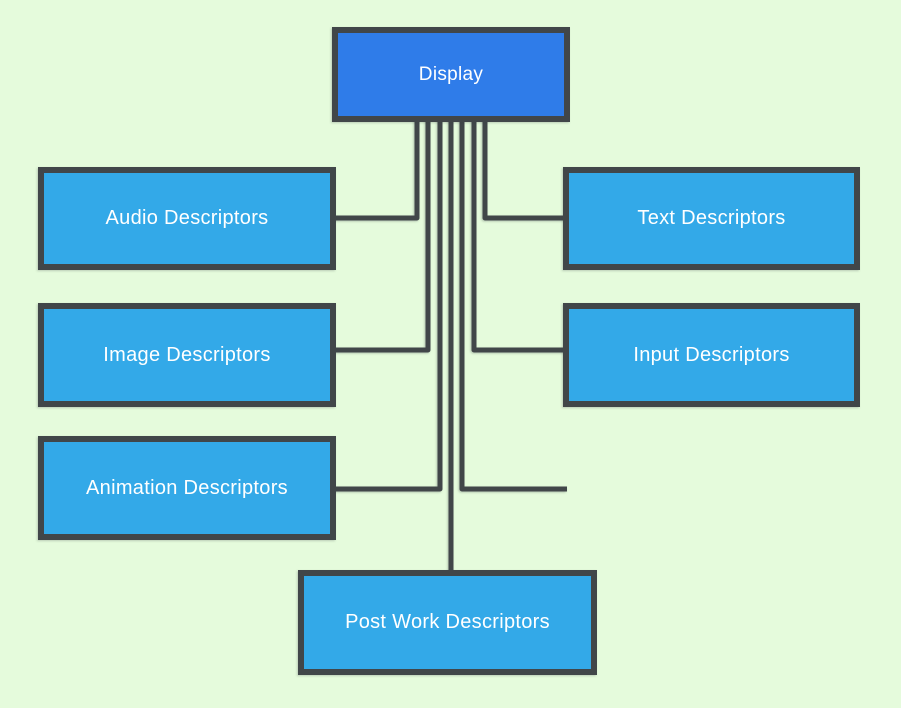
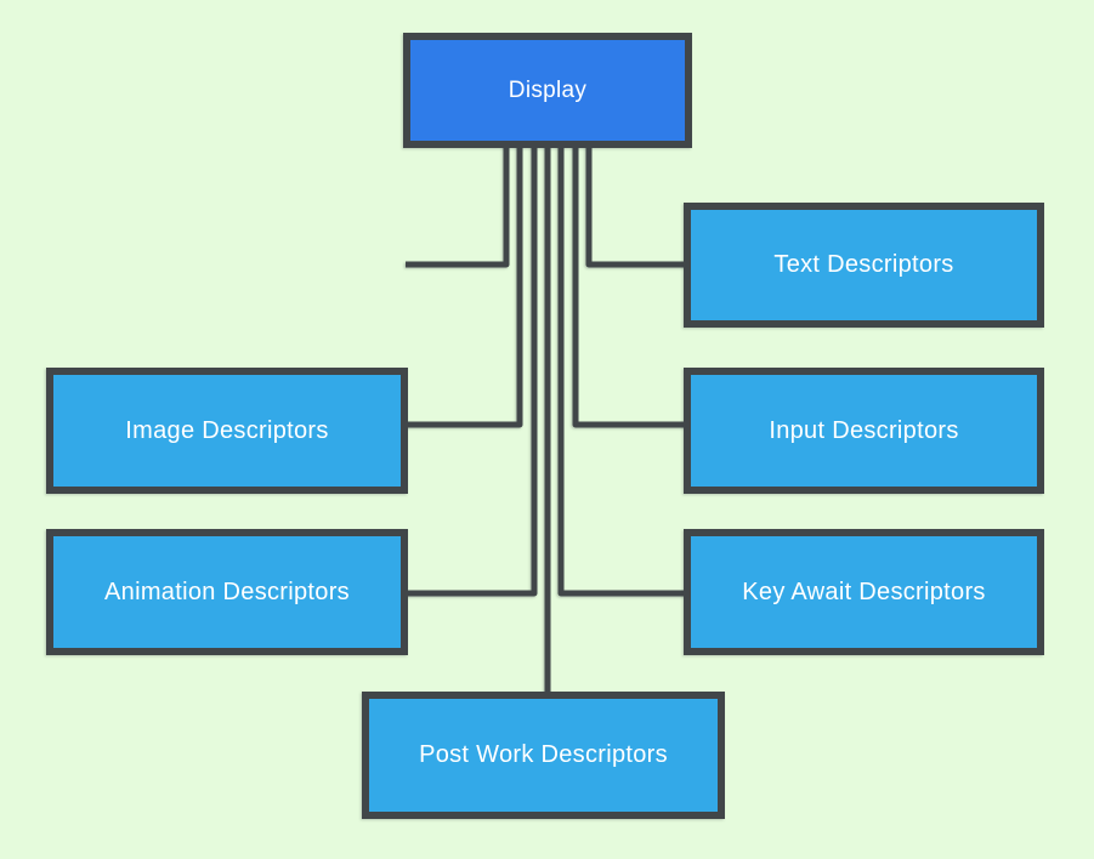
  Display
- Audio Descriptors
  Image Descriptors
  Animation Descriptors
  Text Descriptors
  Input Descriptors
+ Key Await Descriptors
  Post Work Descriptors
